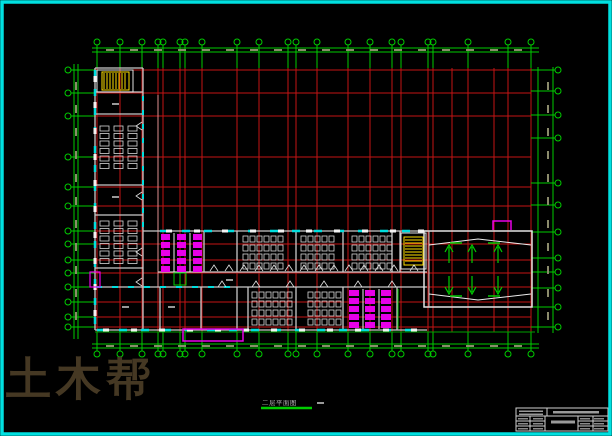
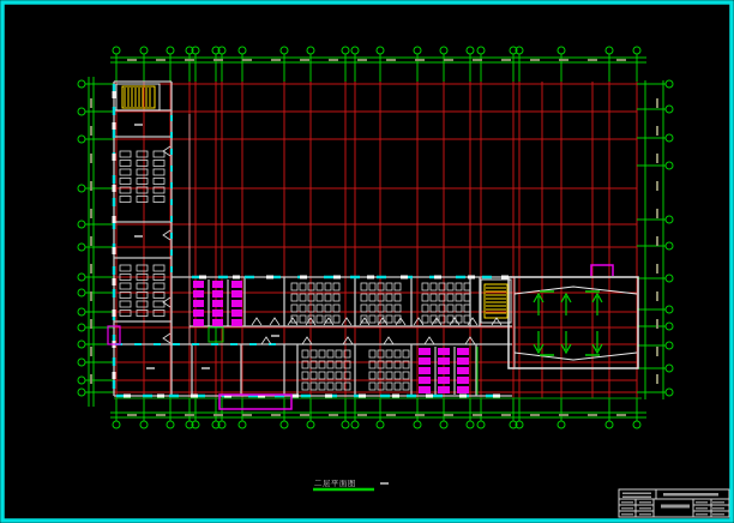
  二层平面图
- 土木帮
